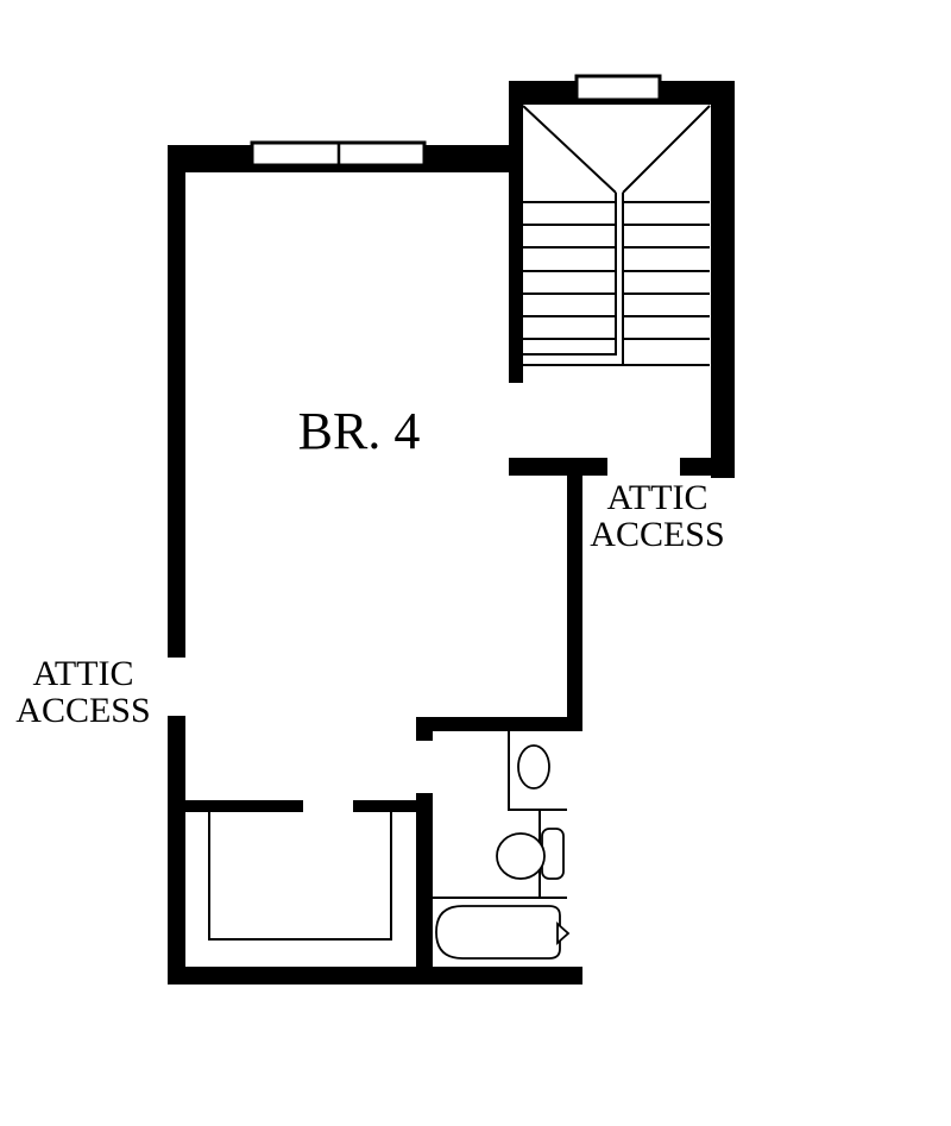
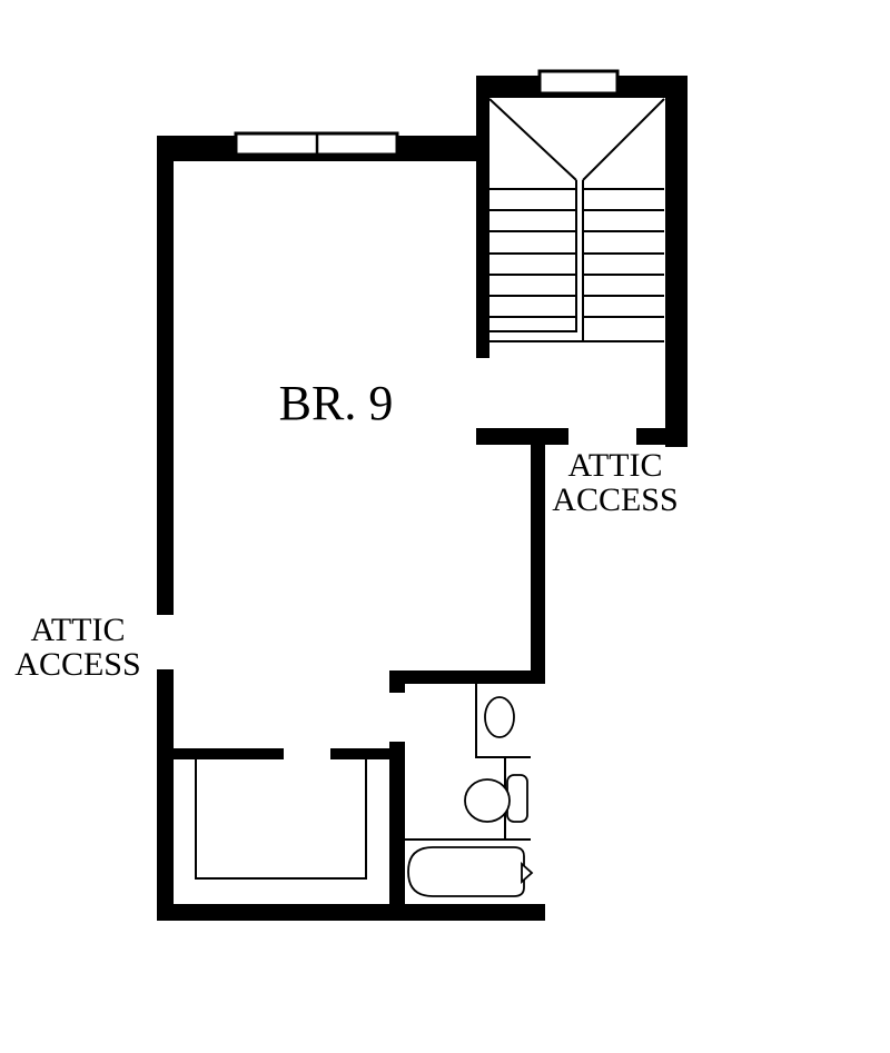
- BR. 4
+ BR. 9
  ATTIC ACCESS
  ATTIC ACCESS
